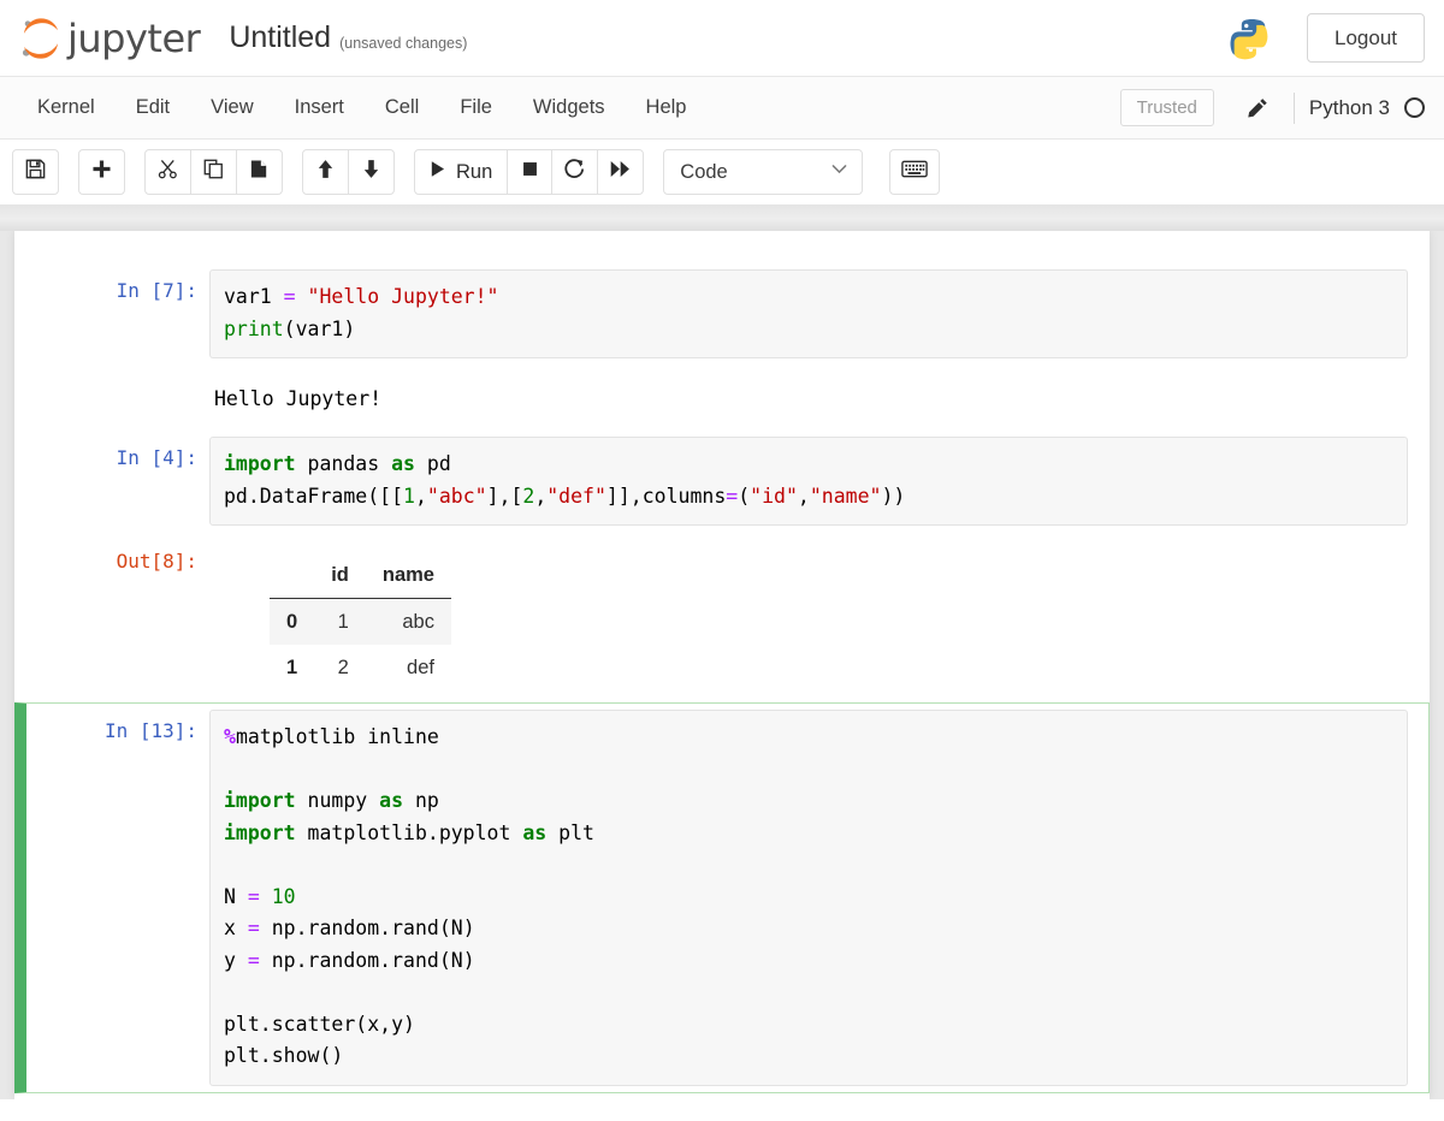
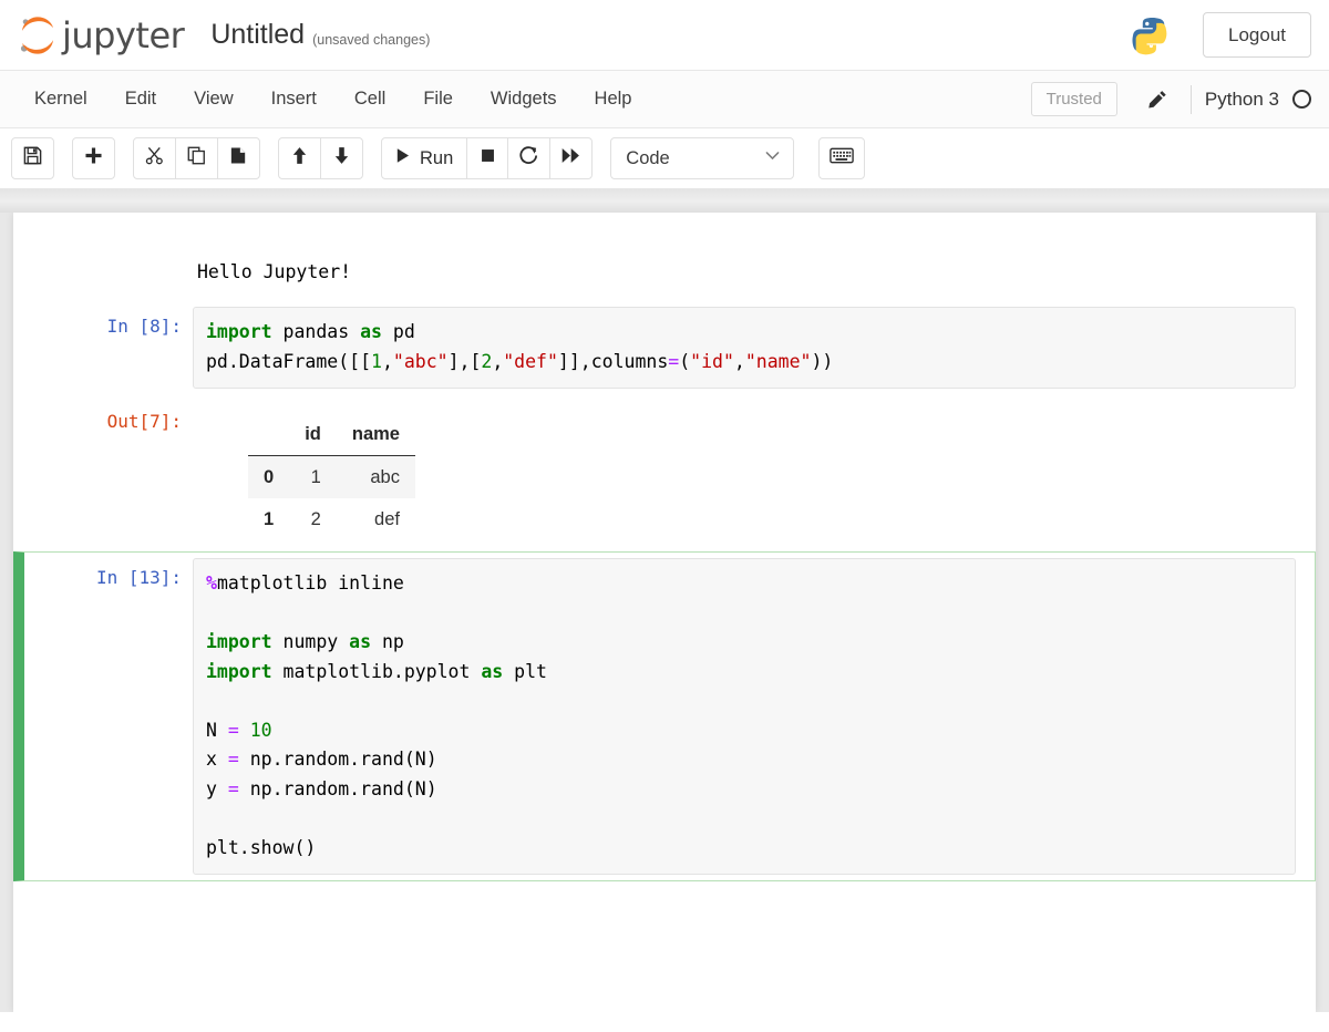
  jupyter
  Untitled
  (unsaved changes)
  Logout
  Kernel
  Edit
  View
  Insert
  Cell
  File
  Widgets
  Help
  Trusted
  Python 3
  Run
  Code
- In [7]:
- var1 = "Hello Jupyter!"
- print(var1)
  Hello Jupyter!
- In [4]:
+ In [8]:
  import pandas as pd
  pd.DataFrame([[1,"abc"],[2,"def"]],columns=("id","name"))
- Out[8]:
+ Out[7]:
  	id	name
  0	1	abc
  1	2	def
  In [13]:
  %matplotlib inline
  import numpy as np
  import matplotlib.pyplot as plt
  N = 10
  x = np.random.rand(N)
  y = np.random.rand(N)
- plt.scatter(x,y)
  plt.show()
